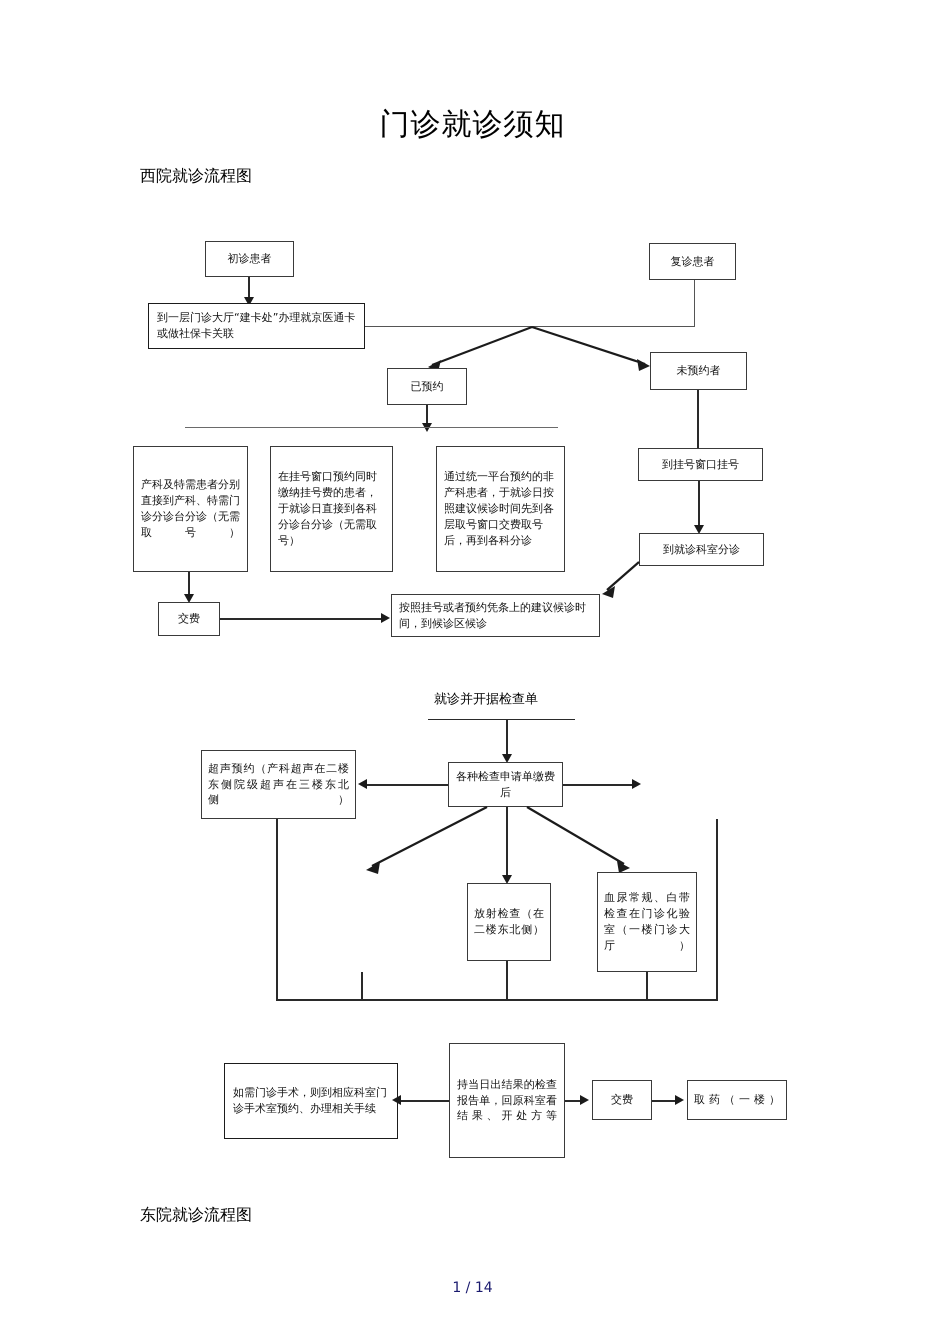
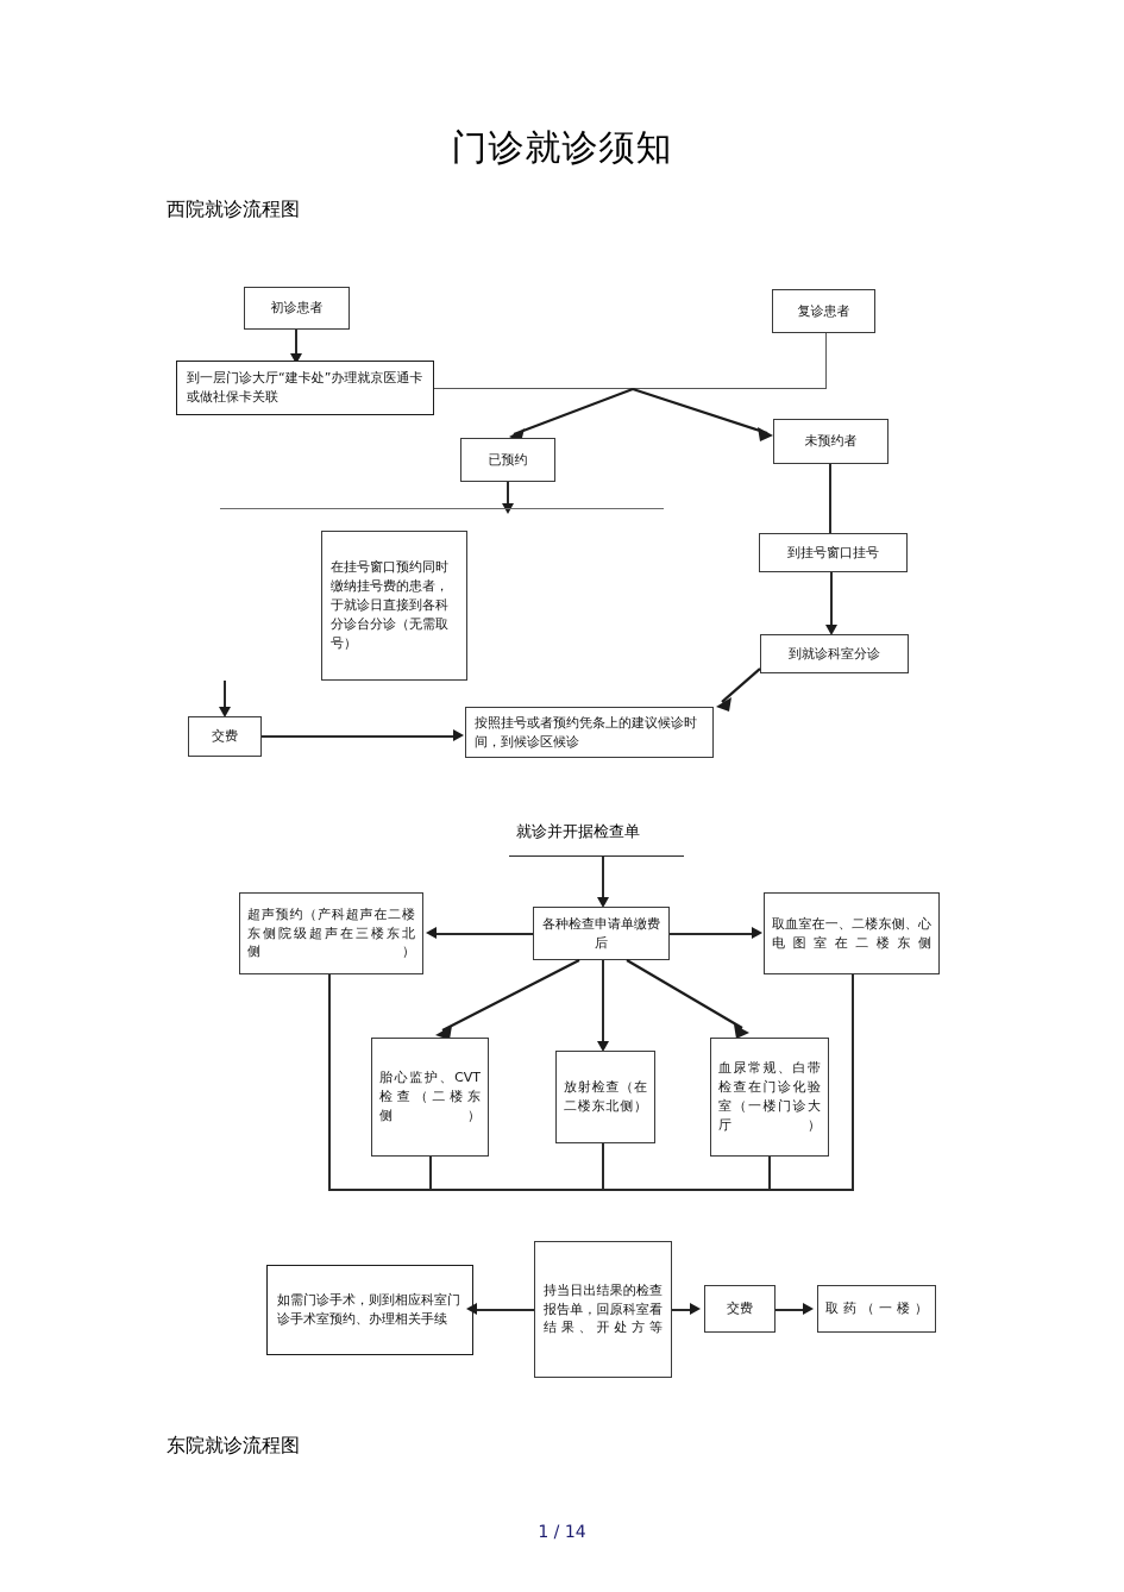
  门诊就诊须知
  西院就诊流程图
  初诊患者
  复诊患者
  到一层门诊大厅“建卡处”办理就京医通卡或做社保卡关联
  已预约
  未预约者
- 产科及特需患者分别直接到产科、特需门诊分诊台分诊（无需取号）
  在挂号窗口预约同时缴纳挂号费的患者，于就诊日直接到各科分诊台分诊（无需取号）
- 通过统一平台预约的非产科患者，于就诊日按照建议候诊时间先到各层取号窗口交费取号后，再到各科分诊
  到挂号窗口挂号
  到就诊科室分诊
  交费
  按照挂号或者预约凭条上的建议候诊时间，到候诊区候诊
  就诊并开据检查单
  各种检查申请单缴费后
  超声预约（产科超声在二楼东侧院级超声在三楼东北侧）
+ 取血室在一、二楼东侧、心电图室在二楼东侧
+ 胎心监护、CVT检查（二楼东侧）
  放射检查（在二楼东北侧）
  血尿常规、白带检查在门诊化验室（一楼门诊大厅）
  持当日出结果的检查报告单，回原科室看结果、开处方等
  如需门诊手术，则到相应科室门诊手术室预约、办理相关手续
  交费
  取药（一楼）
  东院就诊流程图
  1 / 14
